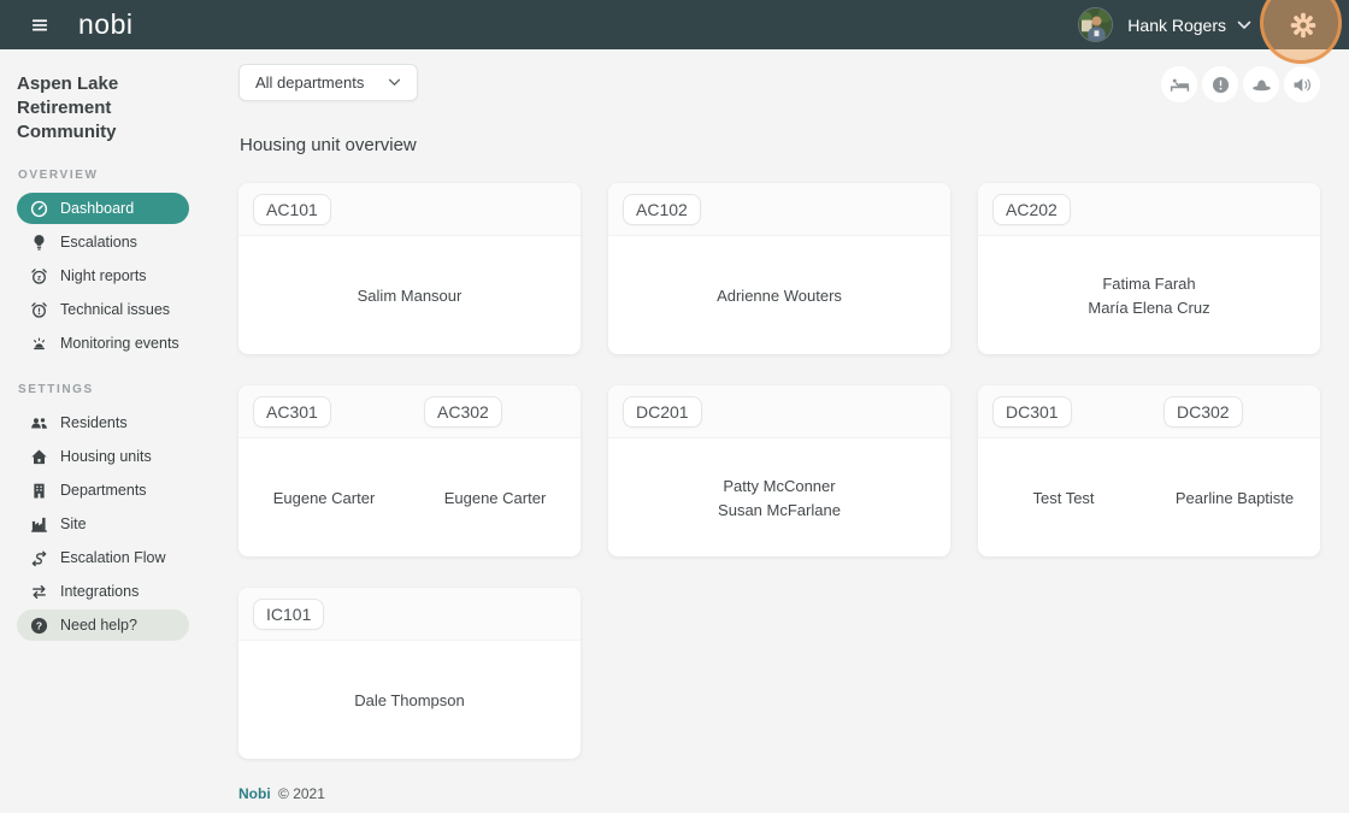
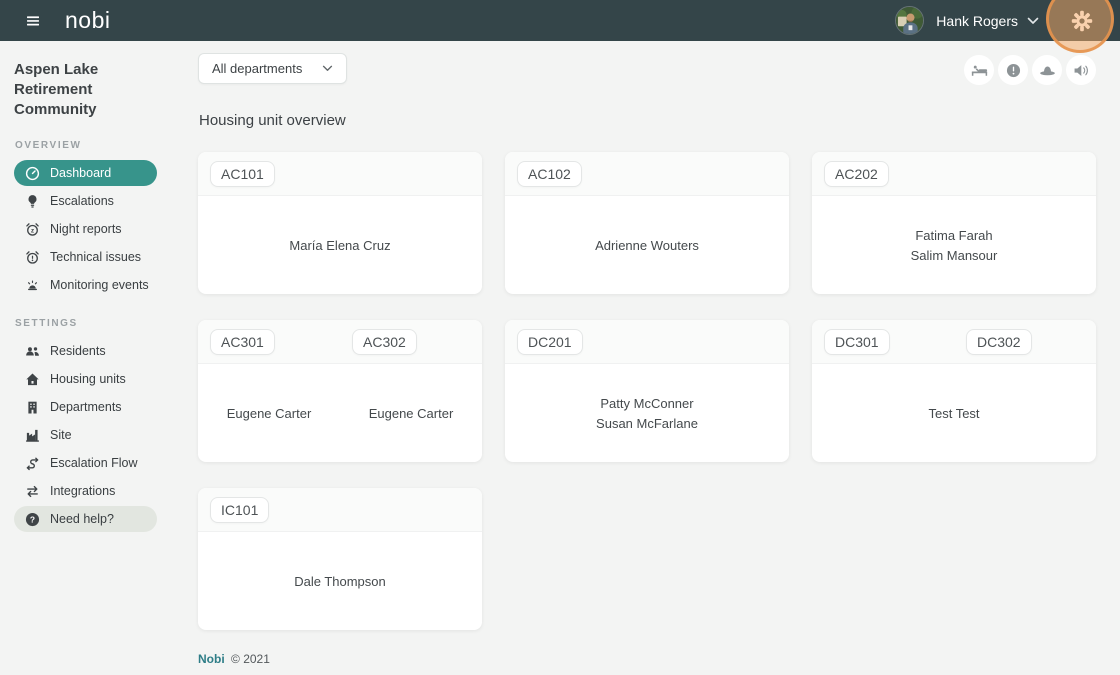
  nobi
  Hank Rogers
  Aspen Lake Retirement Community
  OVERVIEW
  Dashboard
  Escalations
  Night reports
  Technical issues
  Monitoring events
  SETTINGS
  Residents
  Housing units
  Departments
  Site
  Escalation Flow
  Integrations
  ?
  Need help?
  All departments
  Housing unit overview
  AC101
- Salim Mansour
+ María Elena Cruz
  AC102
  Adrienne Wouters
  AC202
  Fatima Farah
- María Elena Cruz
+ Salim Mansour
  AC301
  AC302
  Eugene Carter
  Eugene Carter
  DC201
  Patty McConner
  Susan McFarlane
  DC301
  DC302
  Test Test
- Pearline Baptiste
  IC101
  Dale Thompson
  Nobi © 2021
